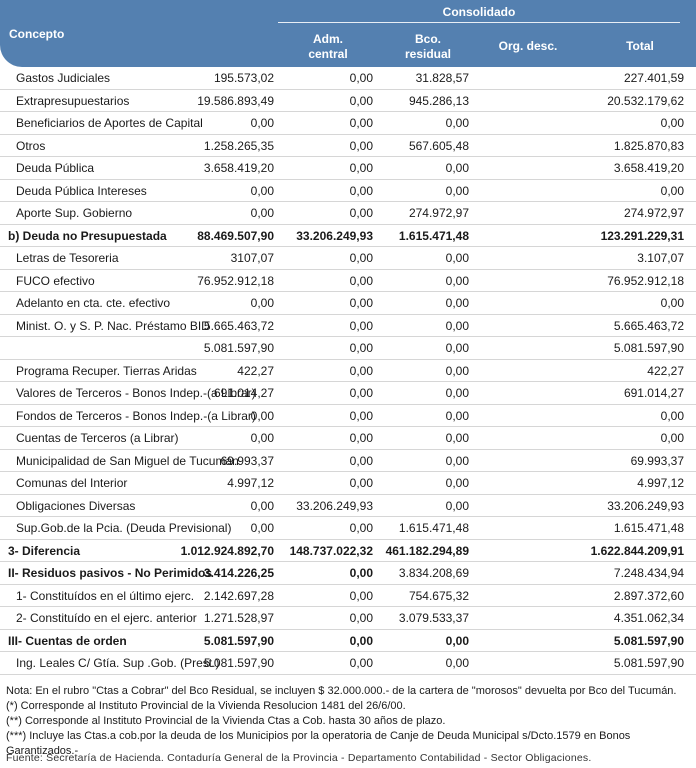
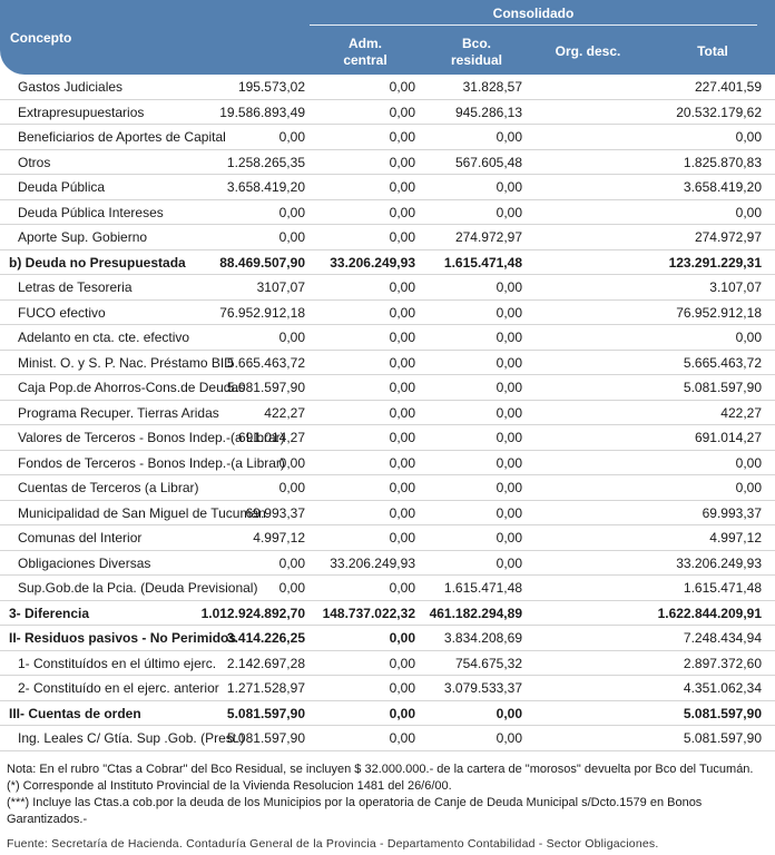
  Concepto
  Consolidado
  Adm.
  central
  Bco.
  residual
  Org. desc.
  Total
  Gastos Judiciales
  195.573,02
  0,00
  31.828,57
  227.401,59
  Extrapresupuestarios
  19.586.893,49
  0,00
  945.286,13
  20.532.179,62
  Beneficiarios de Aportes de Capital
  0,00
  0,00
  0,00
  0,00
  Otros
  1.258.265,35
  0,00
  567.605,48
  1.825.870,83
  Deuda Pública
  3.658.419,20
  0,00
  0,00
  3.658.419,20
  Deuda Pública Intereses
  0,00
  0,00
  0,00
  0,00
  Aporte Sup. Gobierno
  0,00
  0,00
  274.972,97
  274.972,97
  b) Deuda no Presupuestada
  88.469.507,90
  33.206.249,93
  1.615.471,48
  123.291.229,31
  Letras de Tesoreria
  3107,07
  0,00
  0,00
  3.107,07
  FUCO efectivo
  76.952.912,18
  0,00
  0,00
  76.952.912,18
  Adelanto en cta. cte. efectivo
  0,00
  0,00
  0,00
  0,00
  Minist. O. y S. P. Nac. Préstamo BID
  5.665.463,72
  0,00
  0,00
  5.665.463,72
+ Caja Pop.de Ahorros-Cons.de Deudas
  5.081.597,90
  0,00
  0,00
  5.081.597,90
  Programa Recuper. Tierras Aridas
  422,27
  0,00
  0,00
  422,27
  Valores de Terceros - Bonos Indep.-(a Librar)
  691.014,27
  0,00
  0,00
  691.014,27
  Fondos de Terceros - Bonos Indep.-(a Librar)
  0,00
  0,00
  0,00
  0,00
  Cuentas de Terceros (a Librar)
  0,00
  0,00
  0,00
  0,00
  Municipalidad de San Miguel de Tucumán
  69.993,37
  0,00
  0,00
  69.993,37
  Comunas del Interior
  4.997,12
  0,00
  0,00
  4.997,12
  Obligaciones Diversas
  0,00
  33.206.249,93
  0,00
  33.206.249,93
  Sup.Gob.de la Pcia. (Deuda Previsional)
  0,00
  0,00
  1.615.471,48
  1.615.471,48
  3- Diferencia
  1.012.924.892,70
  148.737.022,32
  461.182.294,89
  1.622.844.209,91
  II- Residuos pasivos - No Perimidos
  3.414.226,25
  0,00
  3.834.208,69
  7.248.434,94
  1- Constituídos en el último ejerc.
  2.142.697,28
  0,00
  754.675,32
  2.897.372,60
  2- Constituído en el ejerc. anterior
  1.271.528,97
  0,00
  3.079.533,37
  4.351.062,34
  III- Cuentas de orden
  5.081.597,90
  0,00
  0,00
  5.081.597,90
  Ing. Leales C/ Gtía. Sup .Gob. (Prest.)
  5.081.597,90
  0,00
  0,00
  5.081.597,90
  Nota: En el rubro "Ctas a Cobrar" del Bco Residual, se incluyen $ 32.000.000.- de la cartera de "morosos" devuelta por Bco del Tucumán.
  (*) Corresponde al Instituto Provincial de la Vivienda Resolucion 1481 del 26/6/00.
- (**) Corresponde al Instituto Provincial de la Vivienda Ctas a Cob. hasta 30 años de plazo.
  (***) Incluye las Ctas.a cob.por la deuda de los Municipios por la operatoria de Canje de Deuda Municipal s/Dcto.1579 en Bonos Garantizados.-
  Fuente: Secretaría de Hacienda. Contaduría General de la Provincia - Departamento Contabilidad - Sector Obligaciones.
